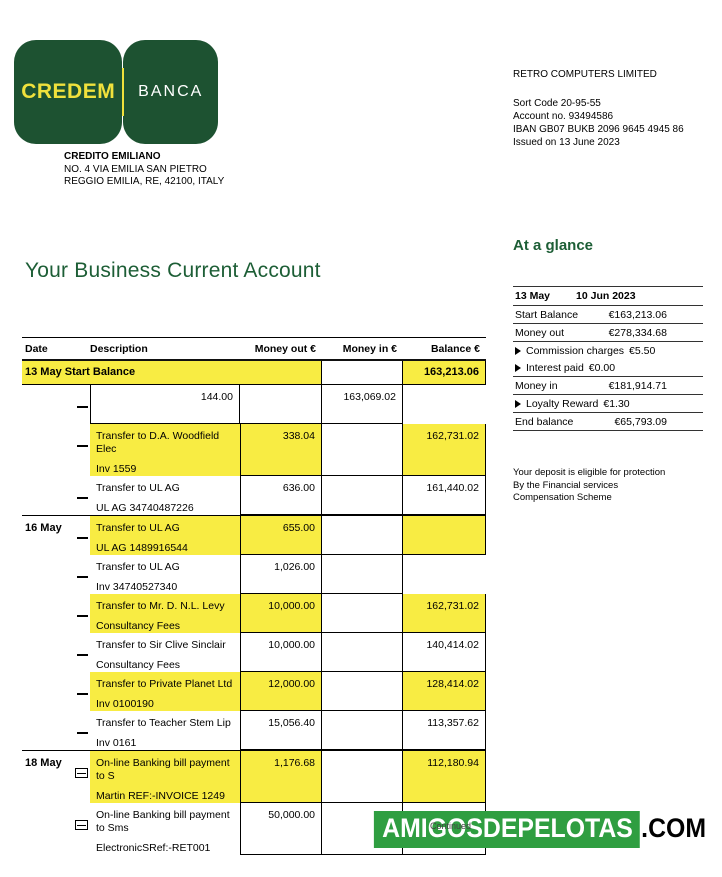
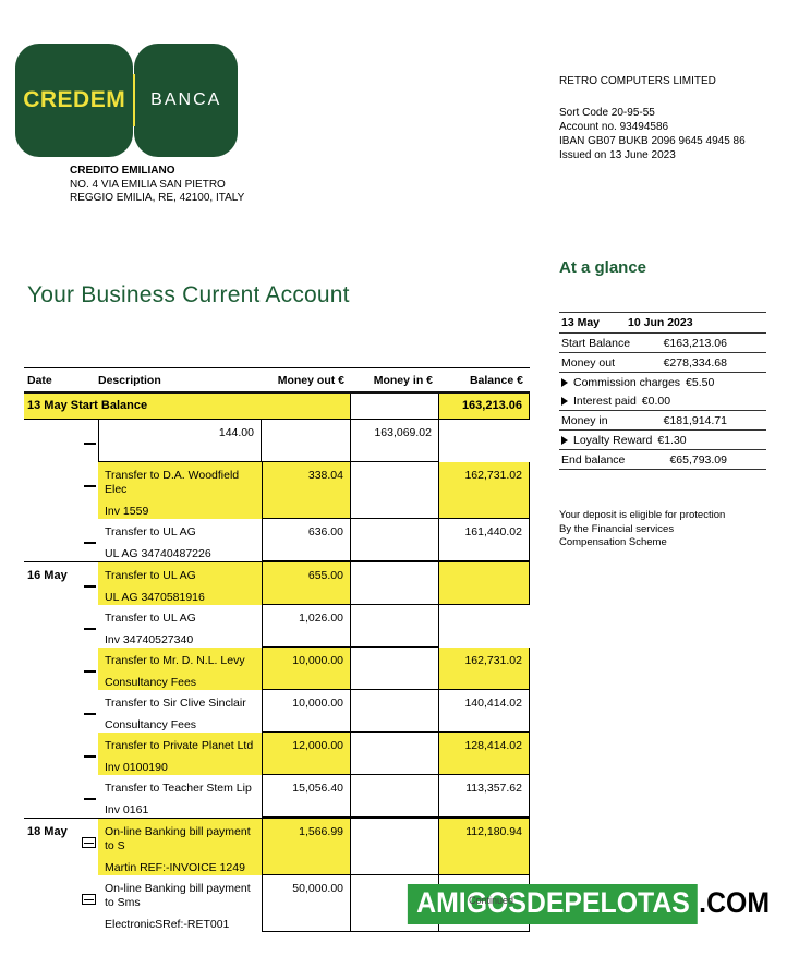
  CREDEM
  BANCA
  CREDITO EMILIANO
  NO. 4 VIA EMILIA SAN PIETRO
  REGGIO EMILIA, RE, 42100, ITALY
  RETRO COMPUTERS LIMITED
  Sort Code 20-95-55
  Account no. 93494586
  IBAN GB07 BUKB 2096 9645 4945 86
  Issued on 13 June 2023
  Your Business Current Account
  At a glance
  13 May
  10 Jun 2023
  Start Balance
  €163,213.06
  Money out
  €278,334.68
  Commission charges
  €5.50
  Interest paid
  €0.00
  Money in
  €181,914.71
  Loyalty Reward
  €1.30
  End balance
  €65,793.09
  Your deposit is eligible for protection
  By the Financial services
  Compensation Scheme
  Date
  Description
  Money out €
  Money in €
  Balance €
  13 May Start Balance
  163,213.06
  144.00
  163,069.02
  Transfer to D.A. Woodfield Elec
  Inv 1559
  338.04
  162,731.02
  Transfer to UL AG
  UL AG 34740487226
  636.00
  161,440.02
  16 May
  Transfer to UL AG
- UL AG 1489916544
+ UL AG 3470581916
  655.00
  Transfer to UL AG
  Inv 34740527340
  1,026.00
  Transfer to Mr. D. N.L. Levy
  Consultancy Fees
  10,000.00
  162,731.02
  Transfer to Sir Clive Sinclair
  Consultancy Fees
  10,000.00
  140,414.02
  Transfer to Private Planet Ltd
  Inv 0100190
  12,000.00
  128,414.02
  Transfer to Teacher Stem Lip
  Inv 0161
  15,056.40
  113,357.62
  18 May
  On-line Banking bill payment to S
  Martin REF:-INVOICE 1249
- 1,176.68
+ 1,566.99
  112,180.94
  On-line Banking bill payment to Sms
  ElectronicSRef:-RET001
  50,000.00
  Continued
  AMIGOSDEPELOTAS
  .COM
